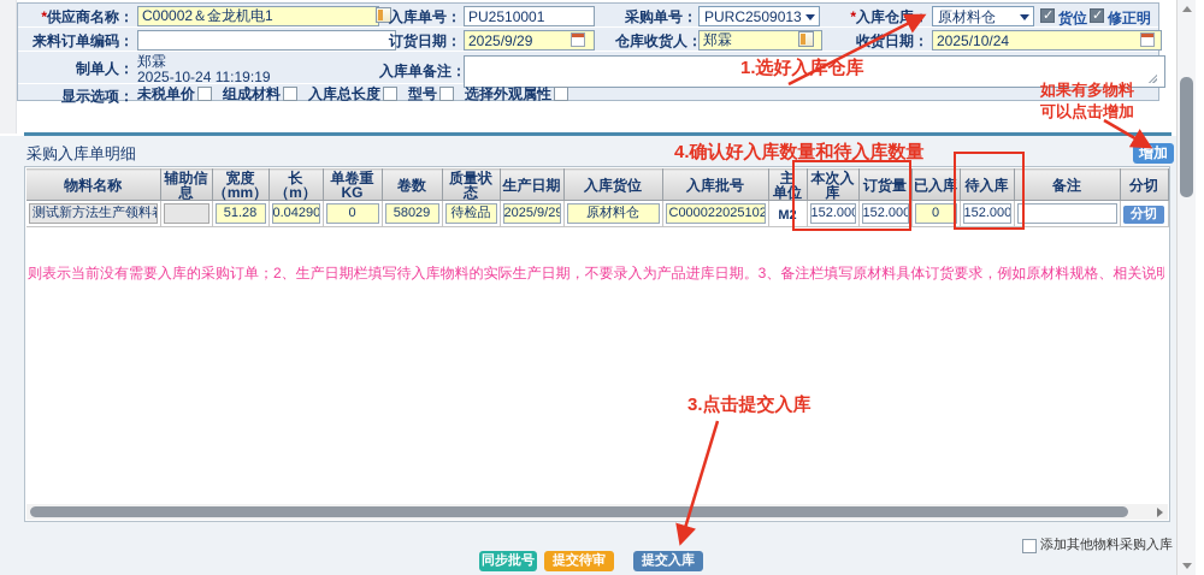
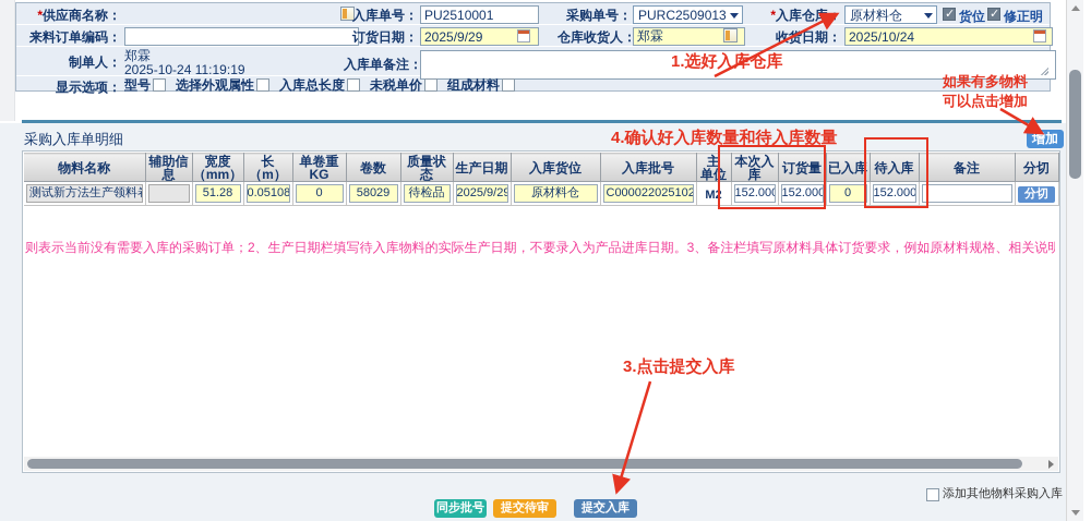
  *供应商名称：
- C00002＆金龙机电1
  入库单号：
  PU2510001
  采购单号：
  PURC2509013
  *入库仓库
  原材料仓
  货位
  来料订单编码：
  订货日期：
  2025/9/29
  仓库收货人：
  郑霖
  收货日期：
  2025/10/24
  制单人：
  郑霖
  2025-10-24 11:19:19
  入库单备注：
  显示选项：
- 未税单价
+ 型号
- 组成材料
+ 选择外观属性
  入库总长度
- 型号
+ 未税单价
- 选择外观属性
+ 组成材料
  采购入库单明细
  增加
  物料名称	辅助信息	宽度 （mm）	长 （m）	单卷重 KG	卷数	质量状态	生产日期	入库货位	入库批号	主 单位	本次入库	订货量	已入库	待入库	备注	分切
- 测试新方法生产领料		51.28	0.04290	0	58029	待检品	2025/9/29	原材料仓	C000022025102	M2	152.000	152.000	0	152.000		分切
+ 测试新方法生产领料		51.28	0.05108	0	58029	待检品	2025/9/29	原材料仓	C000022025102	M2	152.000	152.000	0	152.000		分切
  则表示当前没有需要入库的采购订单；2、生产日期栏填写待入库物料的实际生产日期，不要录入为产品进库日期。3、备注栏填写原材料具体订货要求，例如原材料规格、相关说明
  添加其他物料采购入库
  同步批号
  提交待审
  提交入库
  1.选好入库仓库
  4.确认好入库数量和待入库数量
  如果有多物料
  可以点击增加
  3.点击提交入库
